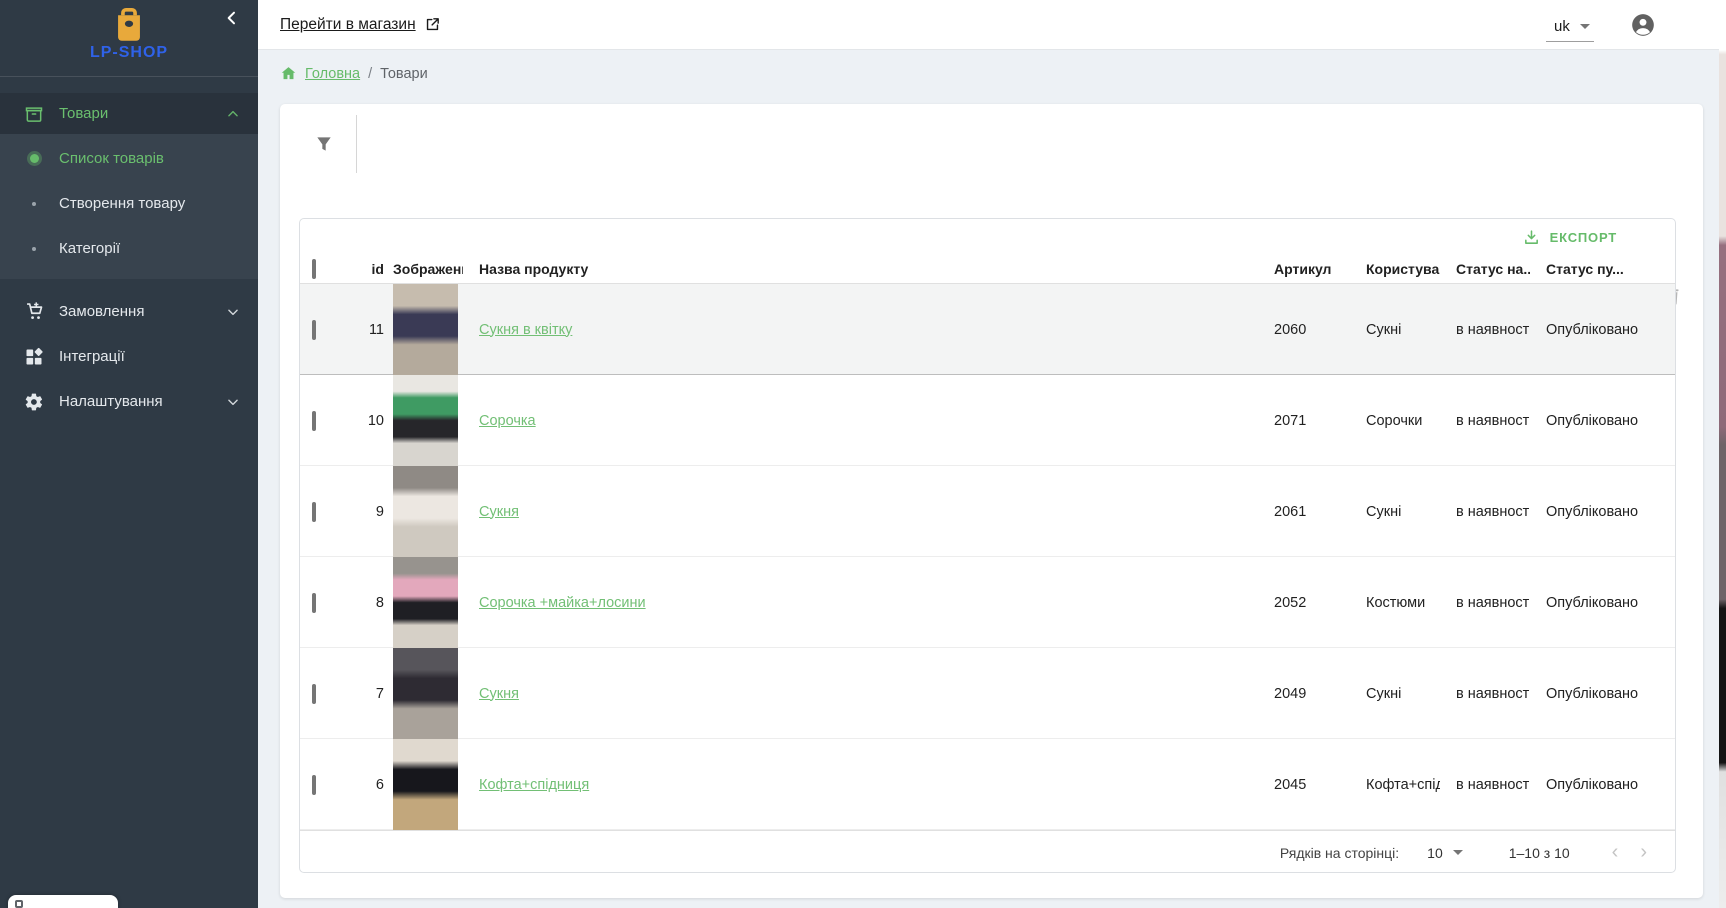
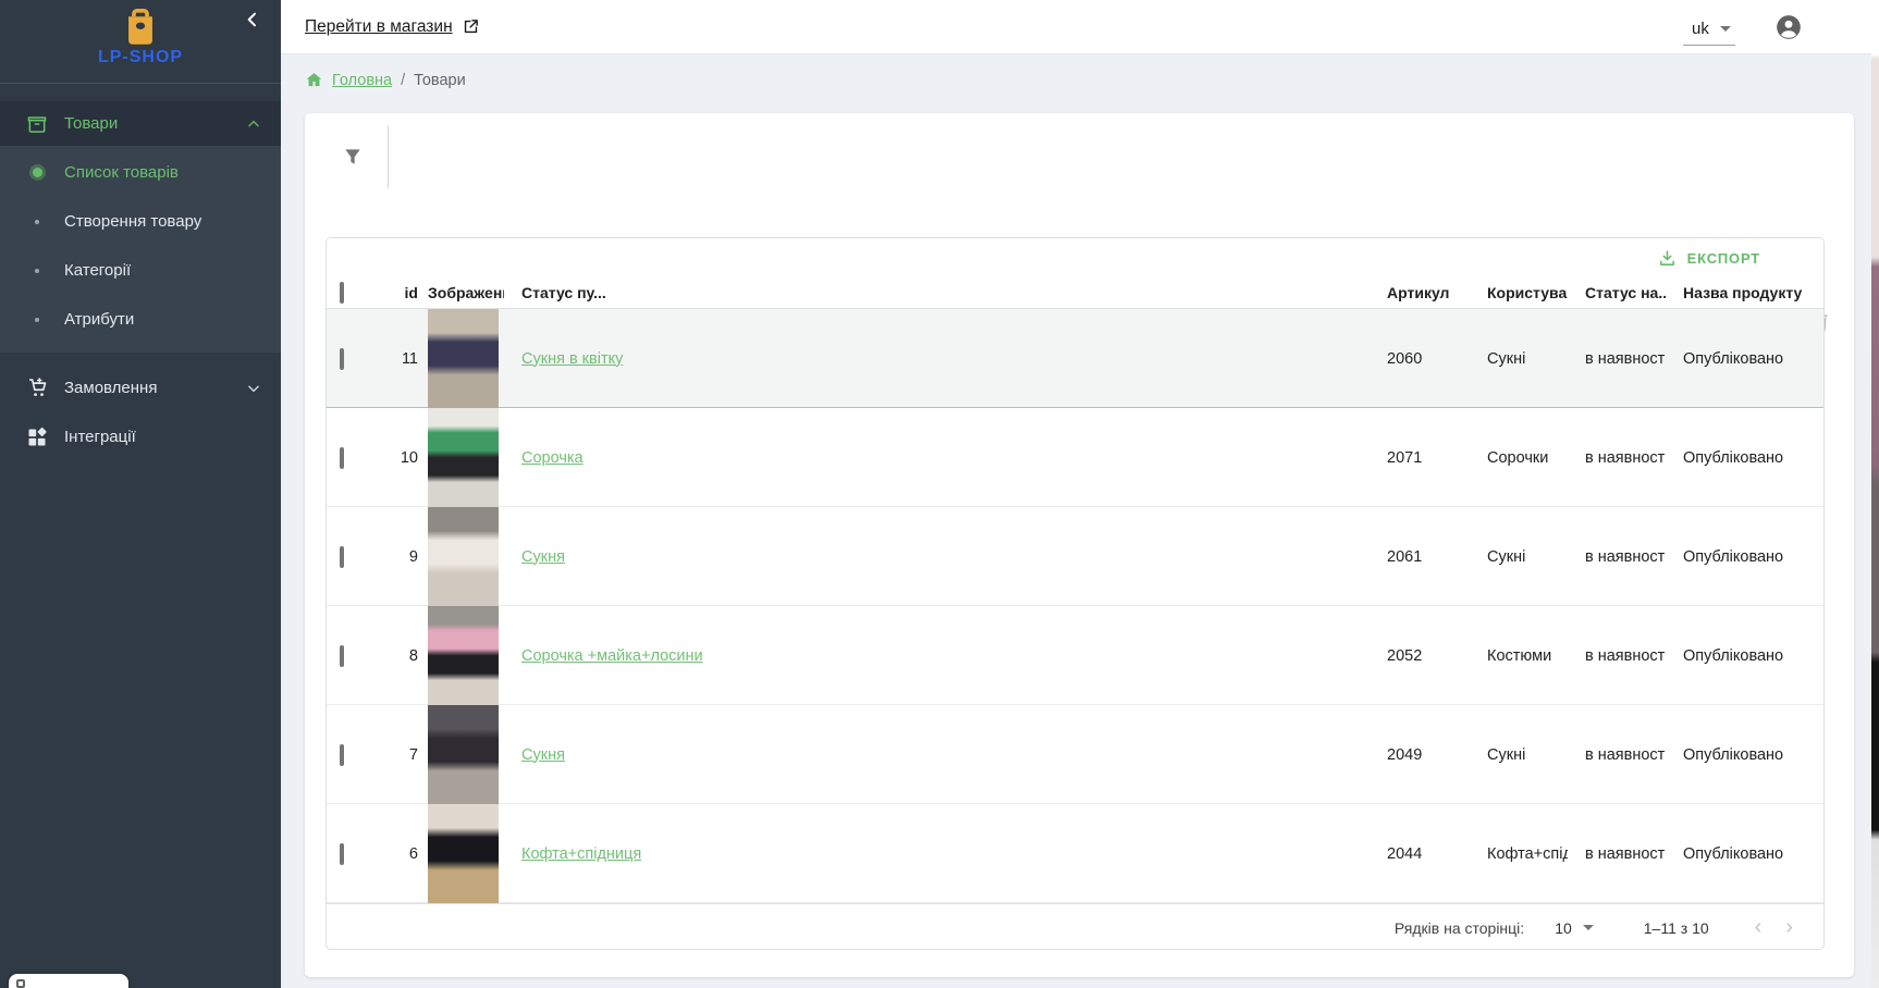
  LP-SHOP
  Товари
  Список товарів
  Створення товару
  Категорії
+ Атрибути
  Замовлення
  Інтеграції
- Налаштування
  Перейти в магазин
  uk
  Головна
  /
  Товари
  ЕКСПОРТ
  id
  Зображен
- Назва продукту
+ Статус пу...
  Артикул
  Користува
  Статус на..
- Статус пу...
+ Назва продукту
  11
  Сукня в квітку
  2060
  Сукні
  в наявност
  Опубліковано
  10
  Сорочка
  2071
  Сорочки
  в наявност
  Опубліковано
  9
  Сукня
  2061
  Сукні
  в наявност
  Опубліковано
  8
  Сорочка +майка+лосини
  2052
  Костюми
  в наявност
  Опубліковано
  7
  Сукня
  2049
  Сукні
  в наявност
  Опубліковано
  6
  Кофта+спідниця
- 2045
+ 2044
  Кофта+спід
  в наявност
  Опубліковано
  Рядків на сторінці:
  10
- 1–10 з 10
+ 1–11 з 10
  ‹
  ›
